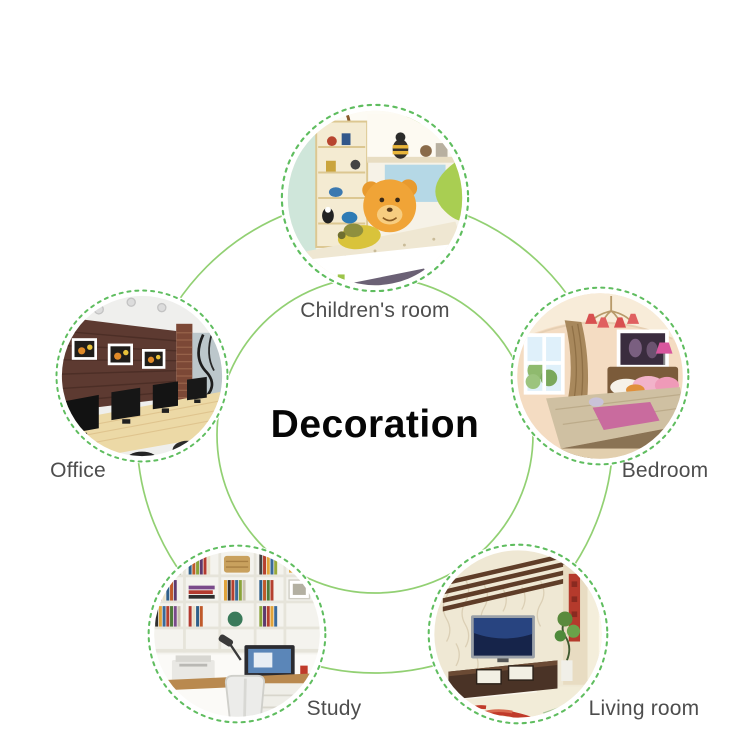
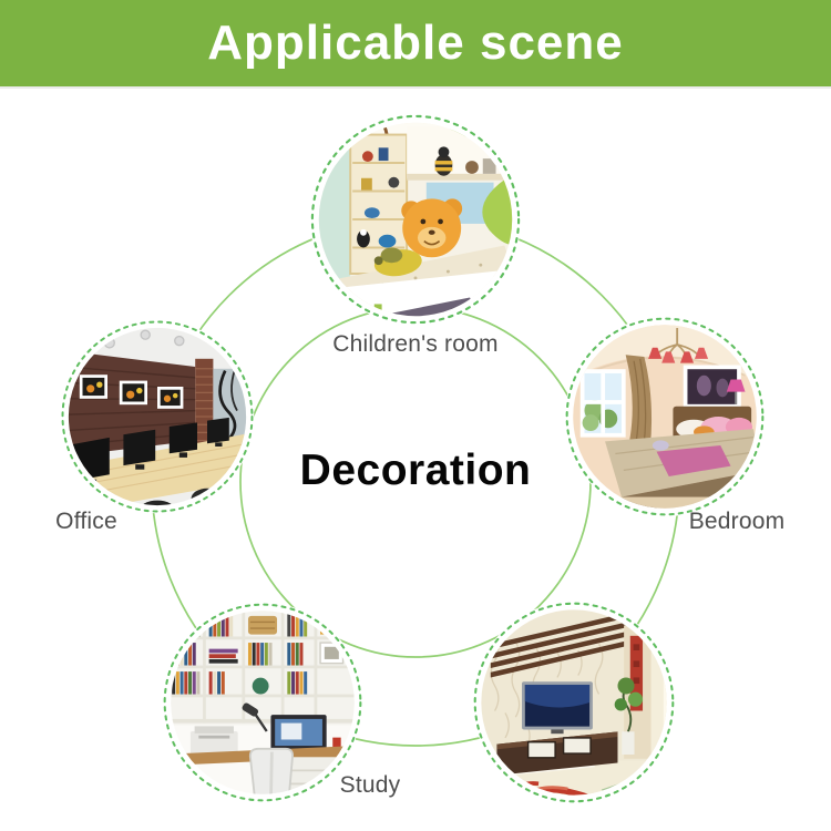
+ Applicable scene
  Children's room
  Office
  Bedroom
  Study
- Living room
  Decoration
